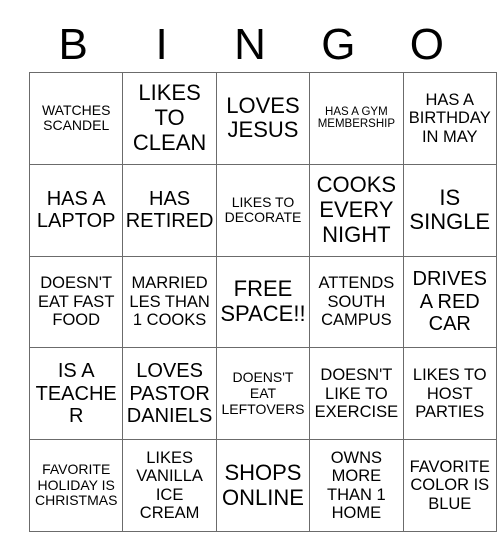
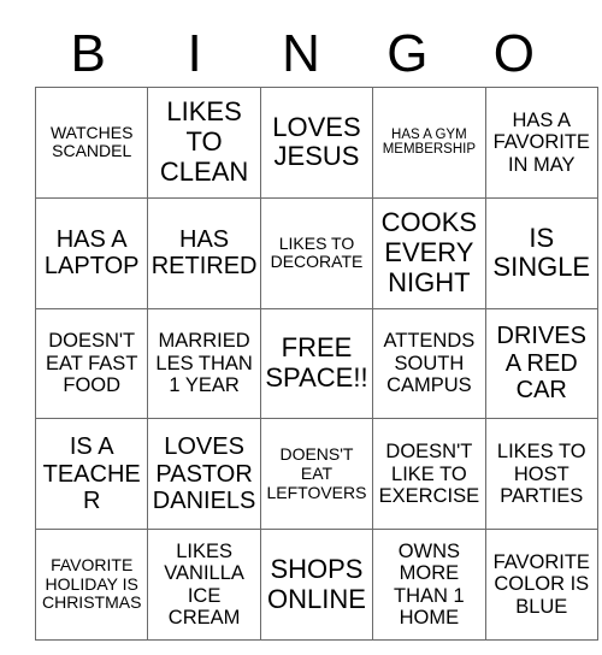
  B
  I
  N
  G
  O
- WATCHES SCANDEL	LIKES TO CLEAN	LOVES JESUS	HAS A GYM MEMBERSHIP	HAS A BIRTHDAY IN MAY
+ WATCHES SCANDEL	LIKES TO CLEAN	LOVES JESUS	HAS A GYM MEMBERSHIP	HAS A FAVORITE IN MAY
  HAS A LAPTOP	HAS RETIRED	LIKES TO DECORATE	COOKS EVERY NIGHT	IS SINGLE
- DOESN'T EAT FAST FOOD	MARRIED LES THAN 1 COOKS	FREE SPACE!!	ATTENDS SOUTH CAMPUS	DRIVES A RED CAR
+ DOESN'T EAT FAST FOOD	MARRIED LES THAN 1 YEAR	FREE SPACE!!	ATTENDS SOUTH CAMPUS	DRIVES A RED CAR
  IS A TEACHER	LOVES PASTOR DANIELS	DOENS'T EAT LEFTOVERS	DOESN'T LIKE TO EXERCISE	LIKES TO HOST PARTIES
  FAVORITE HOLIDAY IS CHRISTMAS	LIKES VANILLA ICE CREAM	SHOPS ONLINE	OWNS MORE THAN 1 HOME	FAVORITE COLOR IS BLUE
